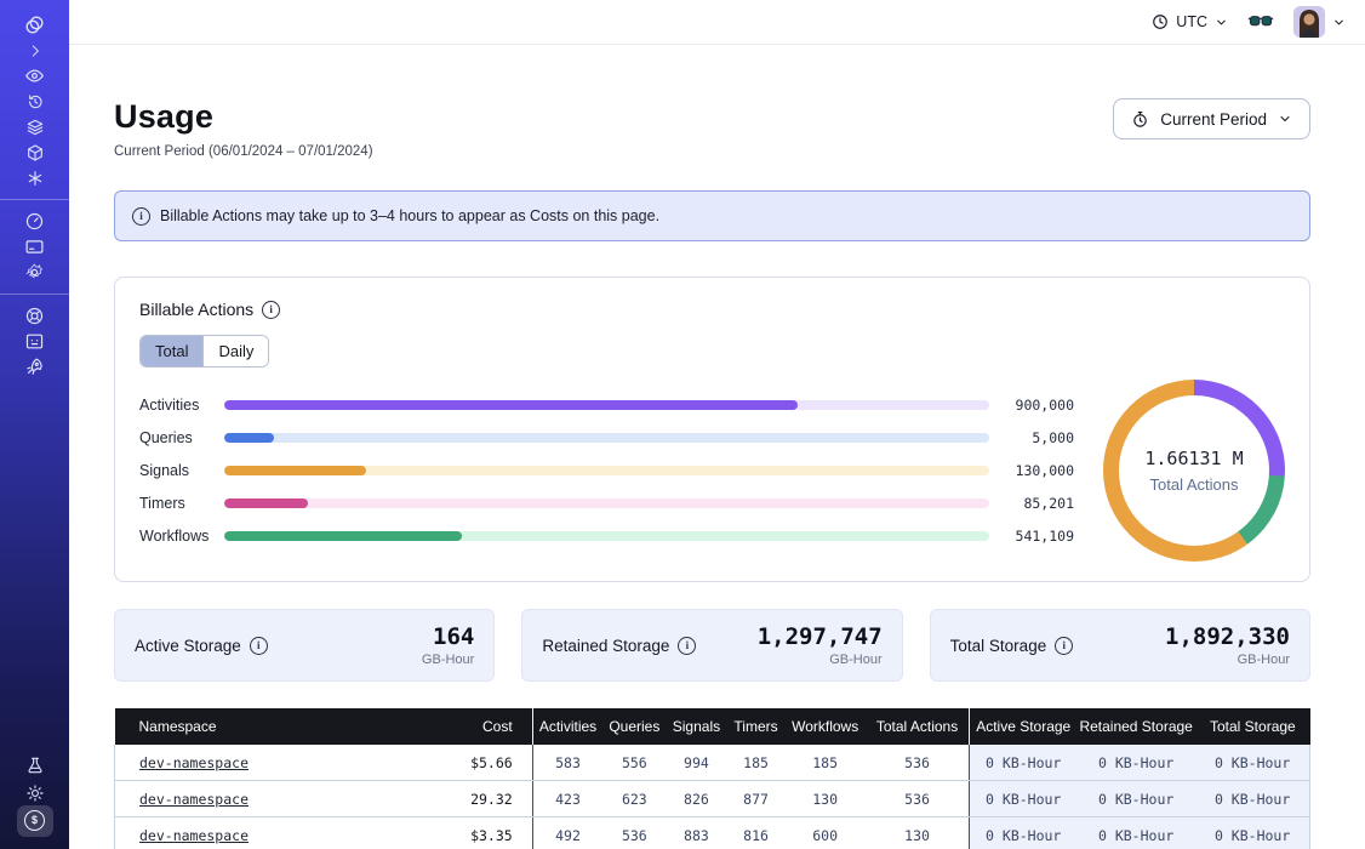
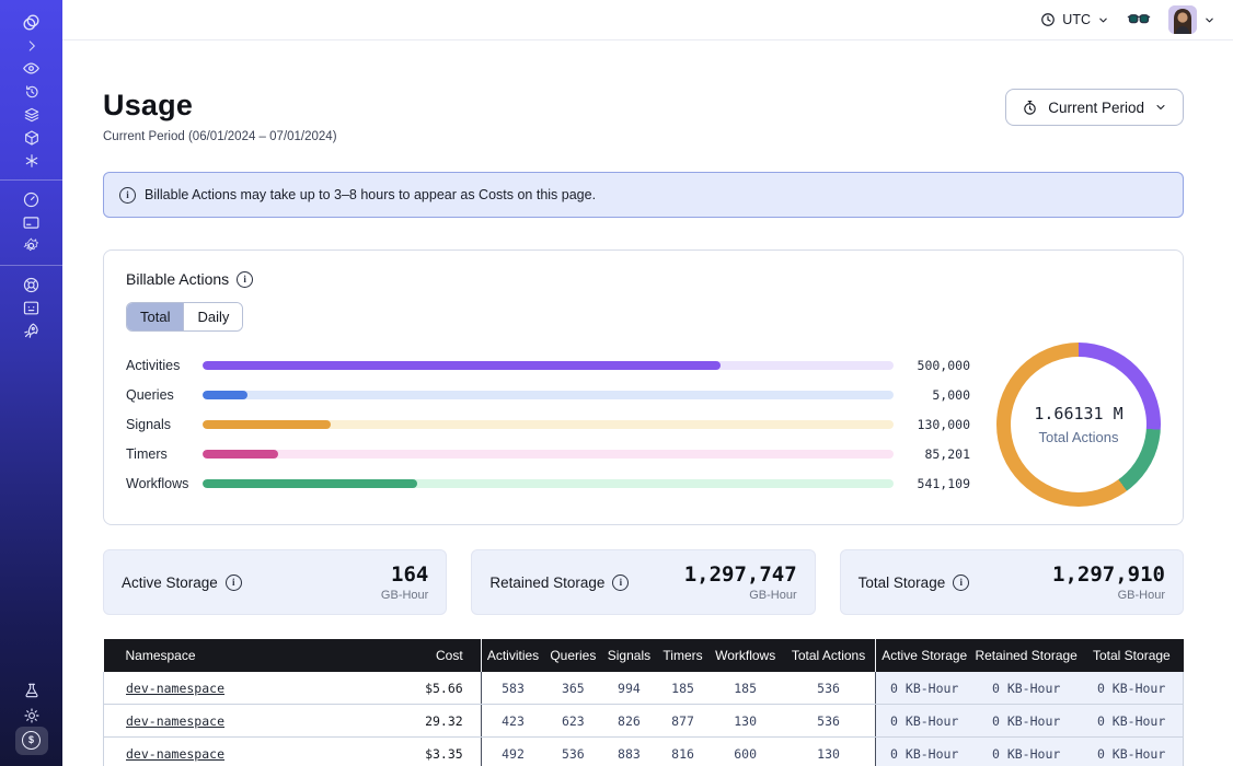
  $
  UTC
  Usage
  Current Period (06/01/2024 – 07/01/2024)
  Current Period
  i
- Billable Actions may take up to 3–4 hours to appear as Costs on this page.
+ Billable Actions may take up to 3–8 hours to appear as Costs on this page.
  Billable Actions
  i
  Total
  Daily
  Activities
- 900,000
+ 500,000
  Queries
  5,000
  Signals
  130,000
  Timers
  85,201
  Workflows
  541,109
  1.66131 M
  Total Actions
  Active Storage
  i
  164
  GB-Hour
  Retained Storage
  i
  1,297,747
  GB-Hour
  Total Storage
  i
- 1,892,330
+ 1,297,910
  GB-Hour
  Namespace	Cost	Activities	Queries	Signals	Timers	Workflows	Total Actions	Active Storage	Retained Storage	Total Storage
- dev-namespace	$5.66	583	556	994	185	185	536	0 KB-Hour	0 KB-Hour	0 KB-Hour
+ dev-namespace	$5.66	583	365	994	185	185	536	0 KB-Hour	0 KB-Hour	0 KB-Hour
  dev-namespace	29.32	423	623	826	877	130	536	0 KB-Hour	0 KB-Hour	0 KB-Hour
  dev-namespace	$3.35	492	536	883	816	600	130	0 KB-Hour	0 KB-Hour	0 KB-Hour
